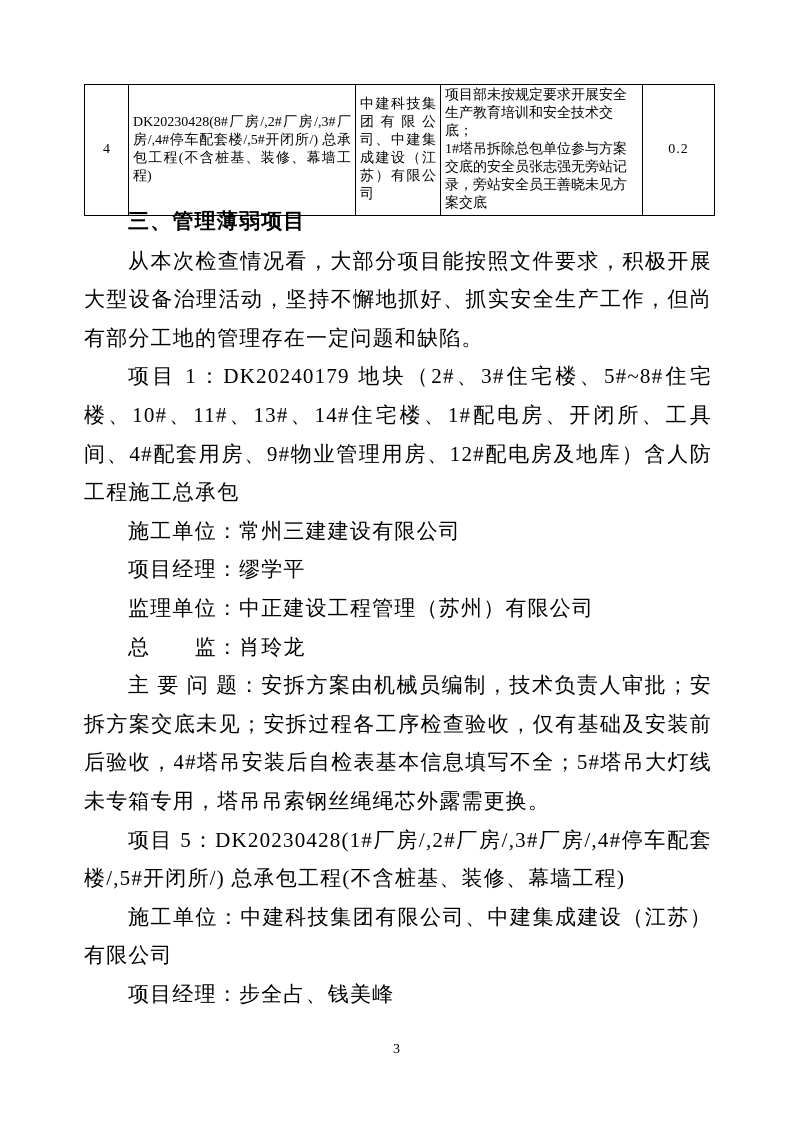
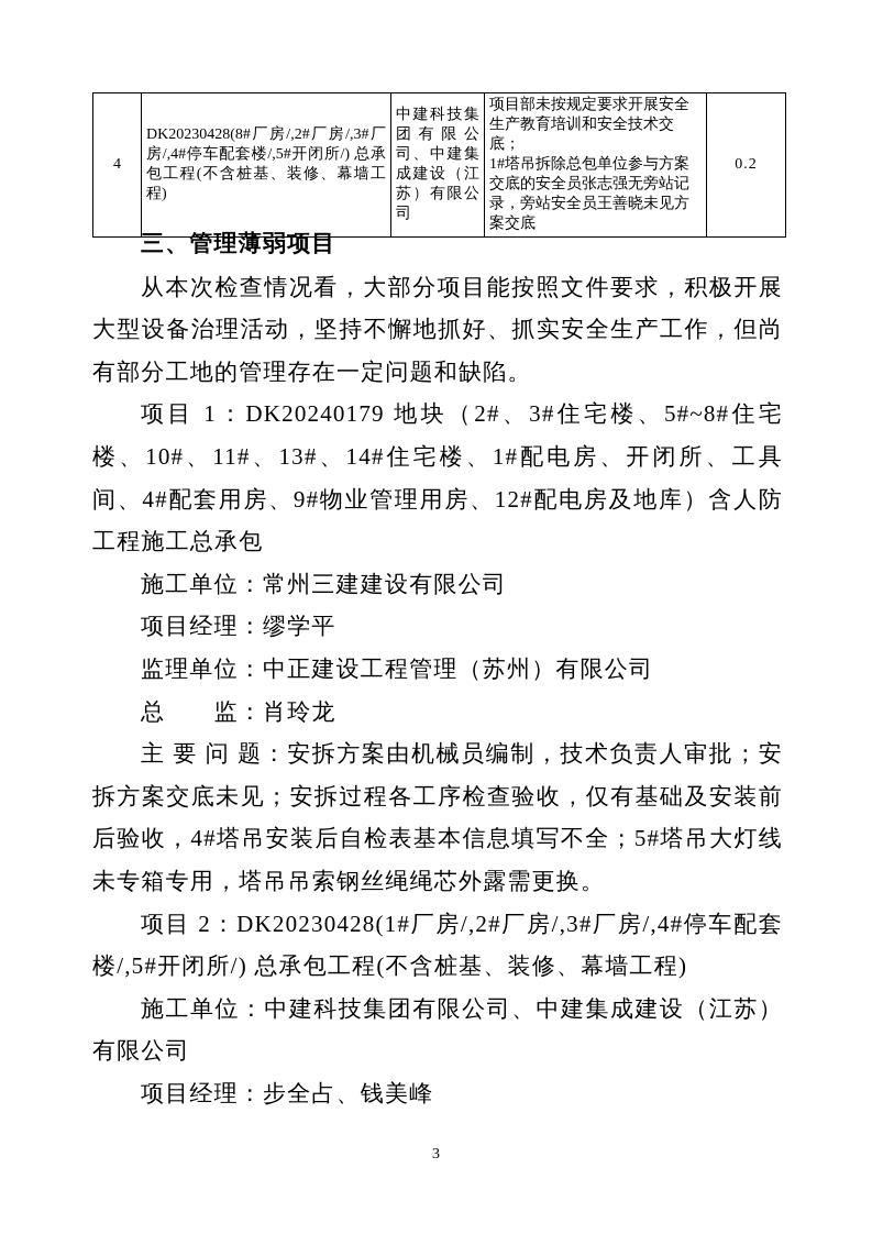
  4	DK20230428(8#厂房/,2#厂房/,3#厂房/,4#停车配套楼/,5#开闭所/) 总承包工程(不含桩基、装修、幕墙工程)	中建科技集团有限公司、中建集成建设（江苏）有限公司	项目部未按规定要求开展安全生产教育培训和安全技术交底； 1#塔吊拆除总包单位参与方案交底的安全员张志强无旁站记录，旁站安全员王善晓未见方案交底	0.2
  三、管理薄弱项目
  从本次检查情况看，大部分项目能按照文件要求，积极开展大型设备治理活动，坚持不懈地抓好、抓实安全生产工作，但尚有部分工地的管理存在一定问题和缺陷。
  项目 1：DK20240179 地块（2#、3#住宅楼、5#~8#住宅楼、10#、11#、13#、14#住宅楼、1#配电房、开闭所、工具间、4#配套用房、9#物业管理用房、12#配电房及地库）含人防工程施工总承包
  施工单位：常州三建建设有限公司
  项目经理：缪学平
  监理单位：中正建设工程管理（苏州）有限公司
  总 监：肖玲龙
  主 要 问 题：安拆方案由机械员编制，技术负责人审批；安拆方案交底未见；安拆过程各工序检查验收，仅有基础及安装前后验收，4#塔吊安装后自检表基本信息填写不全；5#塔吊大灯线未专箱专用，塔吊吊索钢丝绳绳芯外露需更换。
- 项目 5：DK20230428(1#厂房/,2#厂房/,3#厂房/,4#停车配套楼/,5#开闭所/) 总承包工程(不含桩基、装修、幕墙工程)
+ 项目 2：DK20230428(1#厂房/,2#厂房/,3#厂房/,4#停车配套楼/,5#开闭所/) 总承包工程(不含桩基、装修、幕墙工程)
  施工单位：中建科技集团有限公司、中建集成建设（江苏）有限公司
  项目经理：步全占、钱美峰
  3
